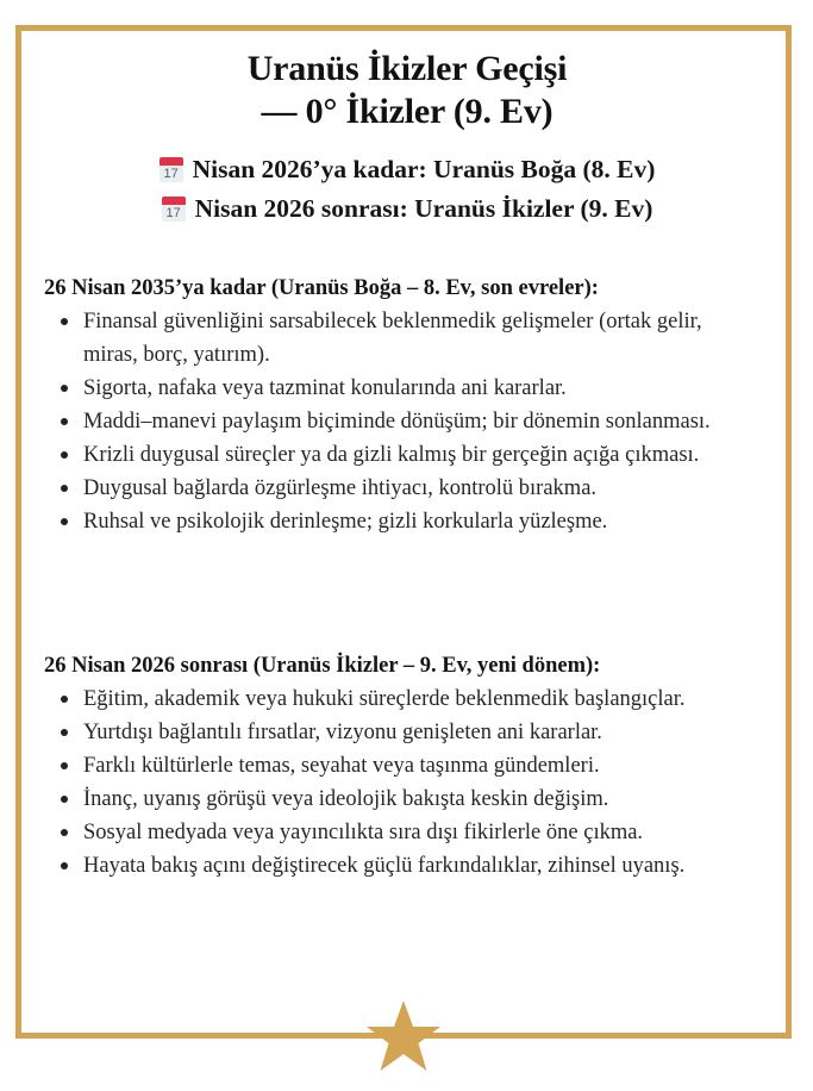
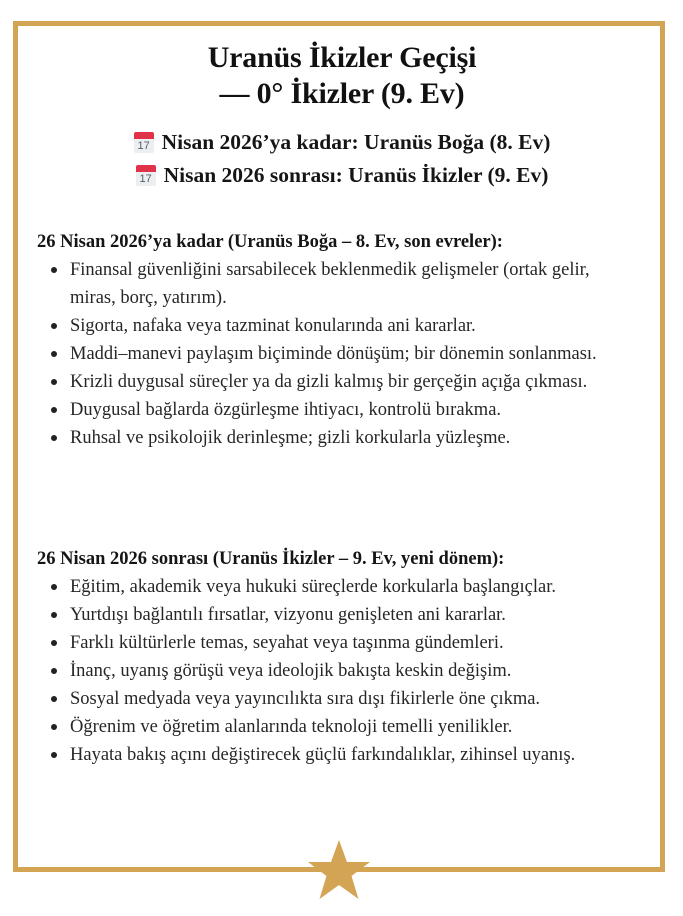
  Uranüs İkizler Geçişi
  — 0° İkizler (9. Ev)
  17
  Nisan 2026’ya kadar: Uranüs Boğa (8. Ev)
  17
  Nisan 2026 sonrası: Uranüs İkizler (9. Ev)
- 26 Nisan 2035’ya kadar (Uranüs Boğa – 8. Ev, son evreler):
+ 26 Nisan 2026’ya kadar (Uranüs Boğa – 8. Ev, son evreler):
  Finansal güvenliğini sarsabilecek beklenmedik gelişmeler (ortak gelir, miras, borç, yatırım).
  Sigorta, nafaka veya tazminat konularında ani kararlar.
  Maddi–manevi paylaşım biçiminde dönüşüm; bir dönemin sonlanması.
  Krizli duygusal süreçler ya da gizli kalmış bir gerçeğin açığa çıkması.
  Duygusal bağlarda özgürleşme ihtiyacı, kontrolü bırakma.
  Ruhsal ve psikolojik derinleşme; gizli korkularla yüzleşme.
  26 Nisan 2026 sonrası (Uranüs İkizler – 9. Ev, yeni dönem):
- Eğitim, akademik veya hukuki süreçlerde beklenmedik başlangıçlar.
+ Eğitim, akademik veya hukuki süreçlerde korkularla başlangıçlar.
  Yurtdışı bağlantılı fırsatlar, vizyonu genişleten ani kararlar.
  Farklı kültürlerle temas, seyahat veya taşınma gündemleri.
  İnanç, uyanış görüşü veya ideolojik bakışta keskin değişim.
  Sosyal medyada veya yayıncılıkta sıra dışı fikirlerle öne çıkma.
+ Öğrenim ve öğretim alanlarında teknoloji temelli yenilikler.
  Hayata bakış açını değiştirecek güçlü farkındalıklar, zihinsel uyanış.
